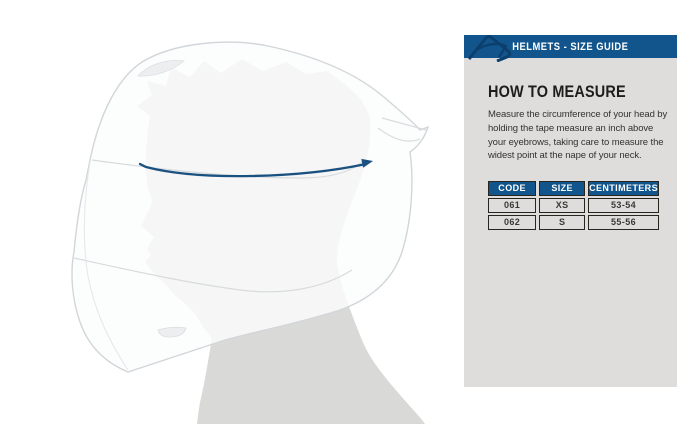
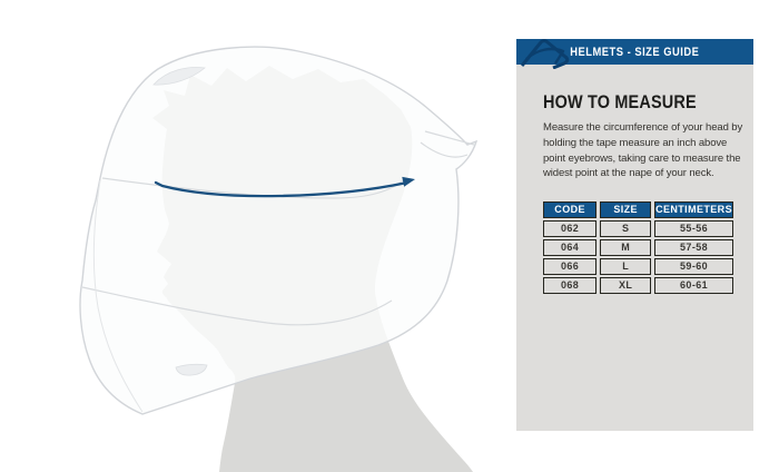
  HELMETS - SIZE GUIDE
  HOW TO MEASURE
- Measure the circumference of your head by holding the tape measure an inch above your eyebrows, taking care to measure the widest point at the nape of your neck.
+ Measure the circumference of your head by holding the tape measure an inch above point eyebrows, taking care to measure the widest point at the nape of your neck.
  CODE	SIZE	CENTIMETERS
- 061	XS	53-54
  062	S	55-56
+ 064	M	57-58
+ 066	L	59-60
+ 068	XL	60-61
